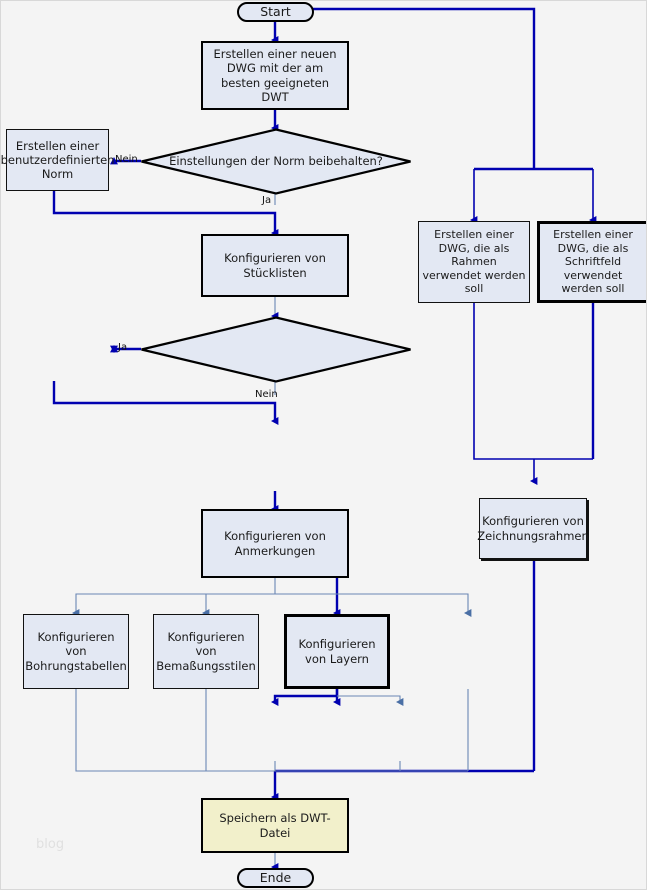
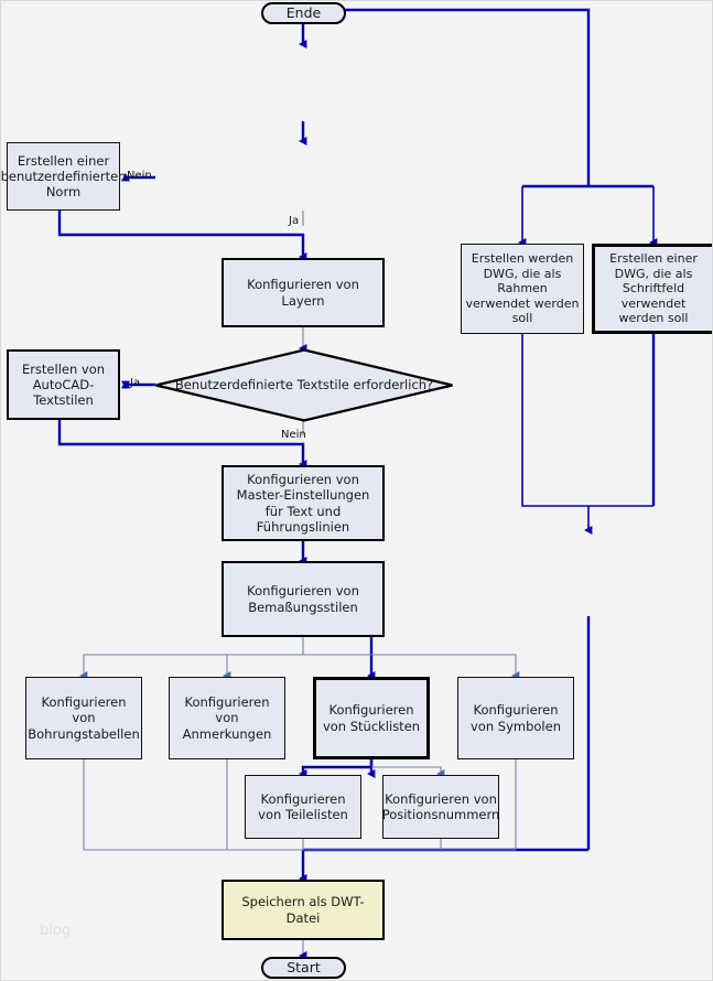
- Start
+ Ende
- Erstellen einer neuen DWG mit der am besten geeigneten DWT
- Einstellungen der Norm beibehalten?
  Erstellen einer benutzerdefinierten Norm
- Konfigurieren von Stücklisten
+ Konfigurieren von Layern
+ Benutzerdefinierte Textstile erforderlich?
+ Erstellen von AutoCAD-Textstilen
+ Konfigurieren von Master-Einstellungen für Text und Führungslinien
- Konfigurieren von Anmerkungen
+ Konfigurieren von Bemaßungsstilen
  Konfigurieren von Bohrungstabellen
- Konfigurieren von Bemaßungsstilen
+ Konfigurieren von Anmerkungen
- Konfigurieren von Layern
+ Konfigurieren von Stücklisten
+ Konfigurieren von Symbolen
+ Konfigurieren von Teilelisten
+ Konfigurieren von Positionsnummern
- Erstellen einer DWG, die als Rahmen verwendet werden soll
+ Erstellen werden DWG, die als Rahmen verwendet werden soll
  Erstellen einer DWG, die als Schriftfeld verwendet werden soll
- Konfigurieren von Zeichnungsrahmen
  Speichern als DWT-Datei
- Ende
+ Start
  Nein
  Ja
  Ja
  Nein
